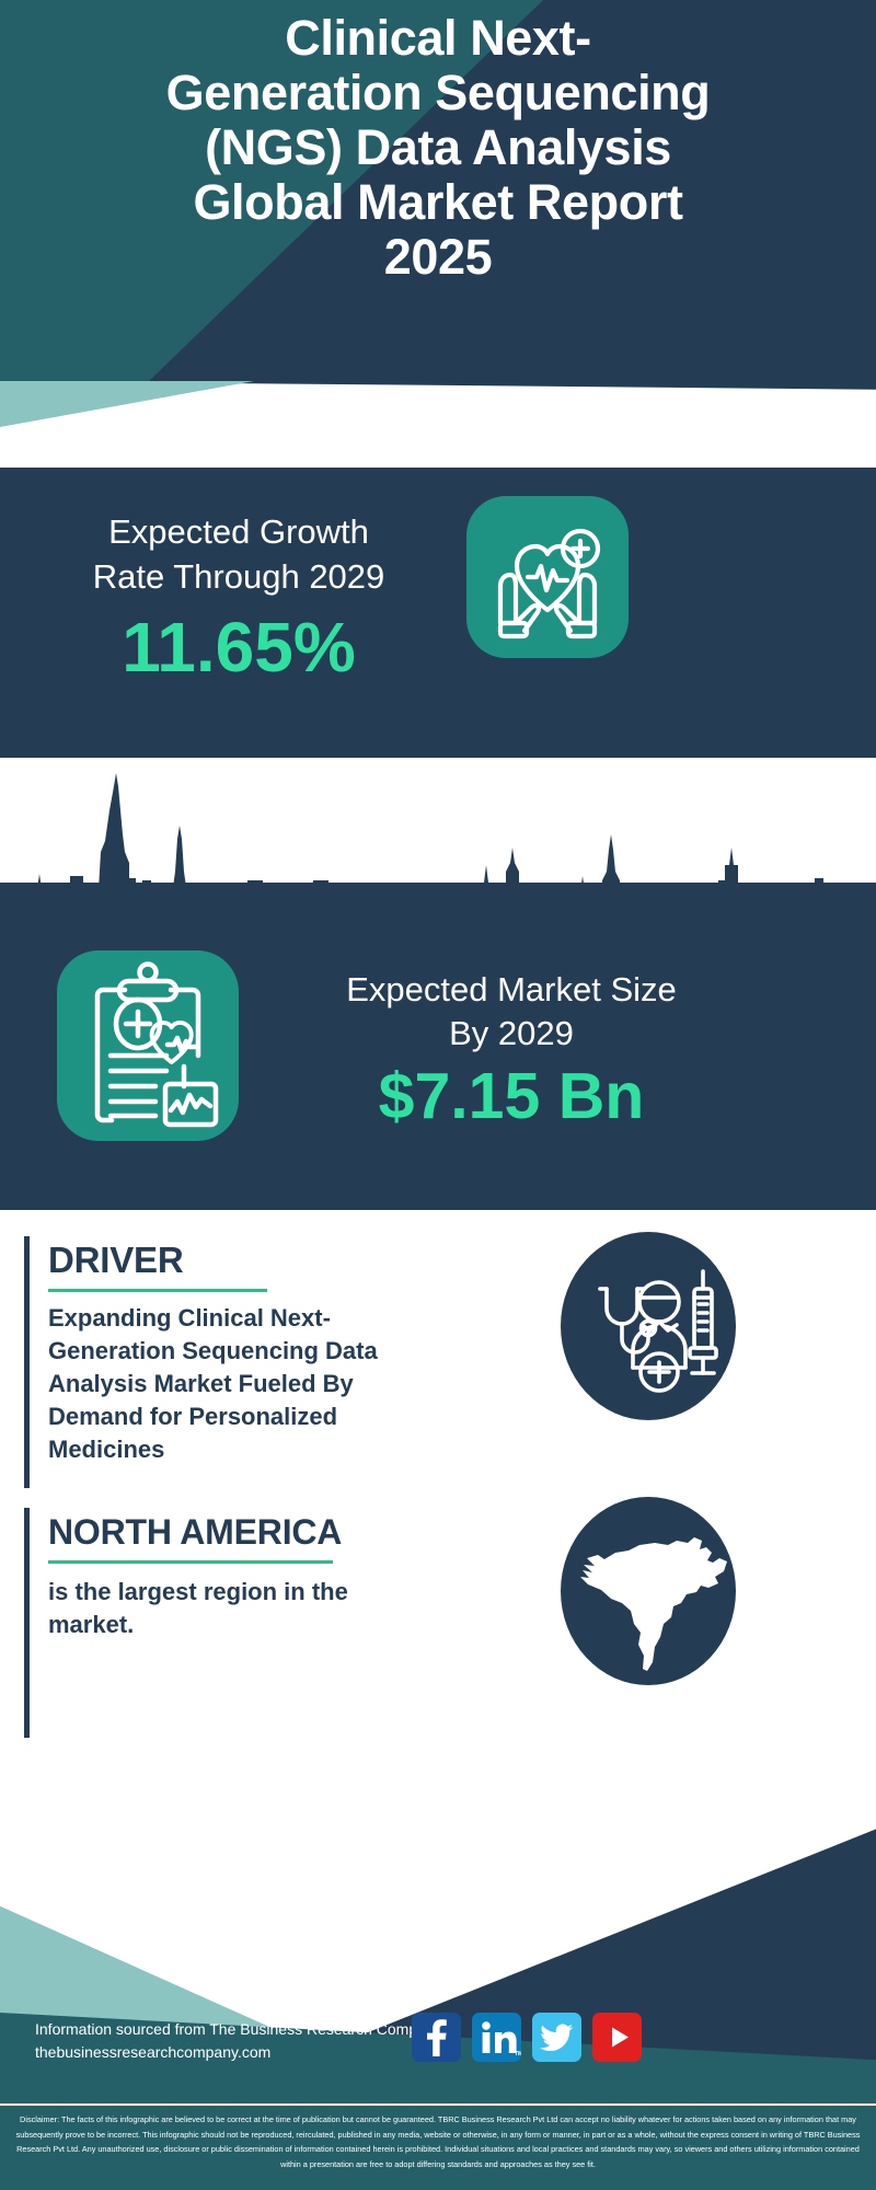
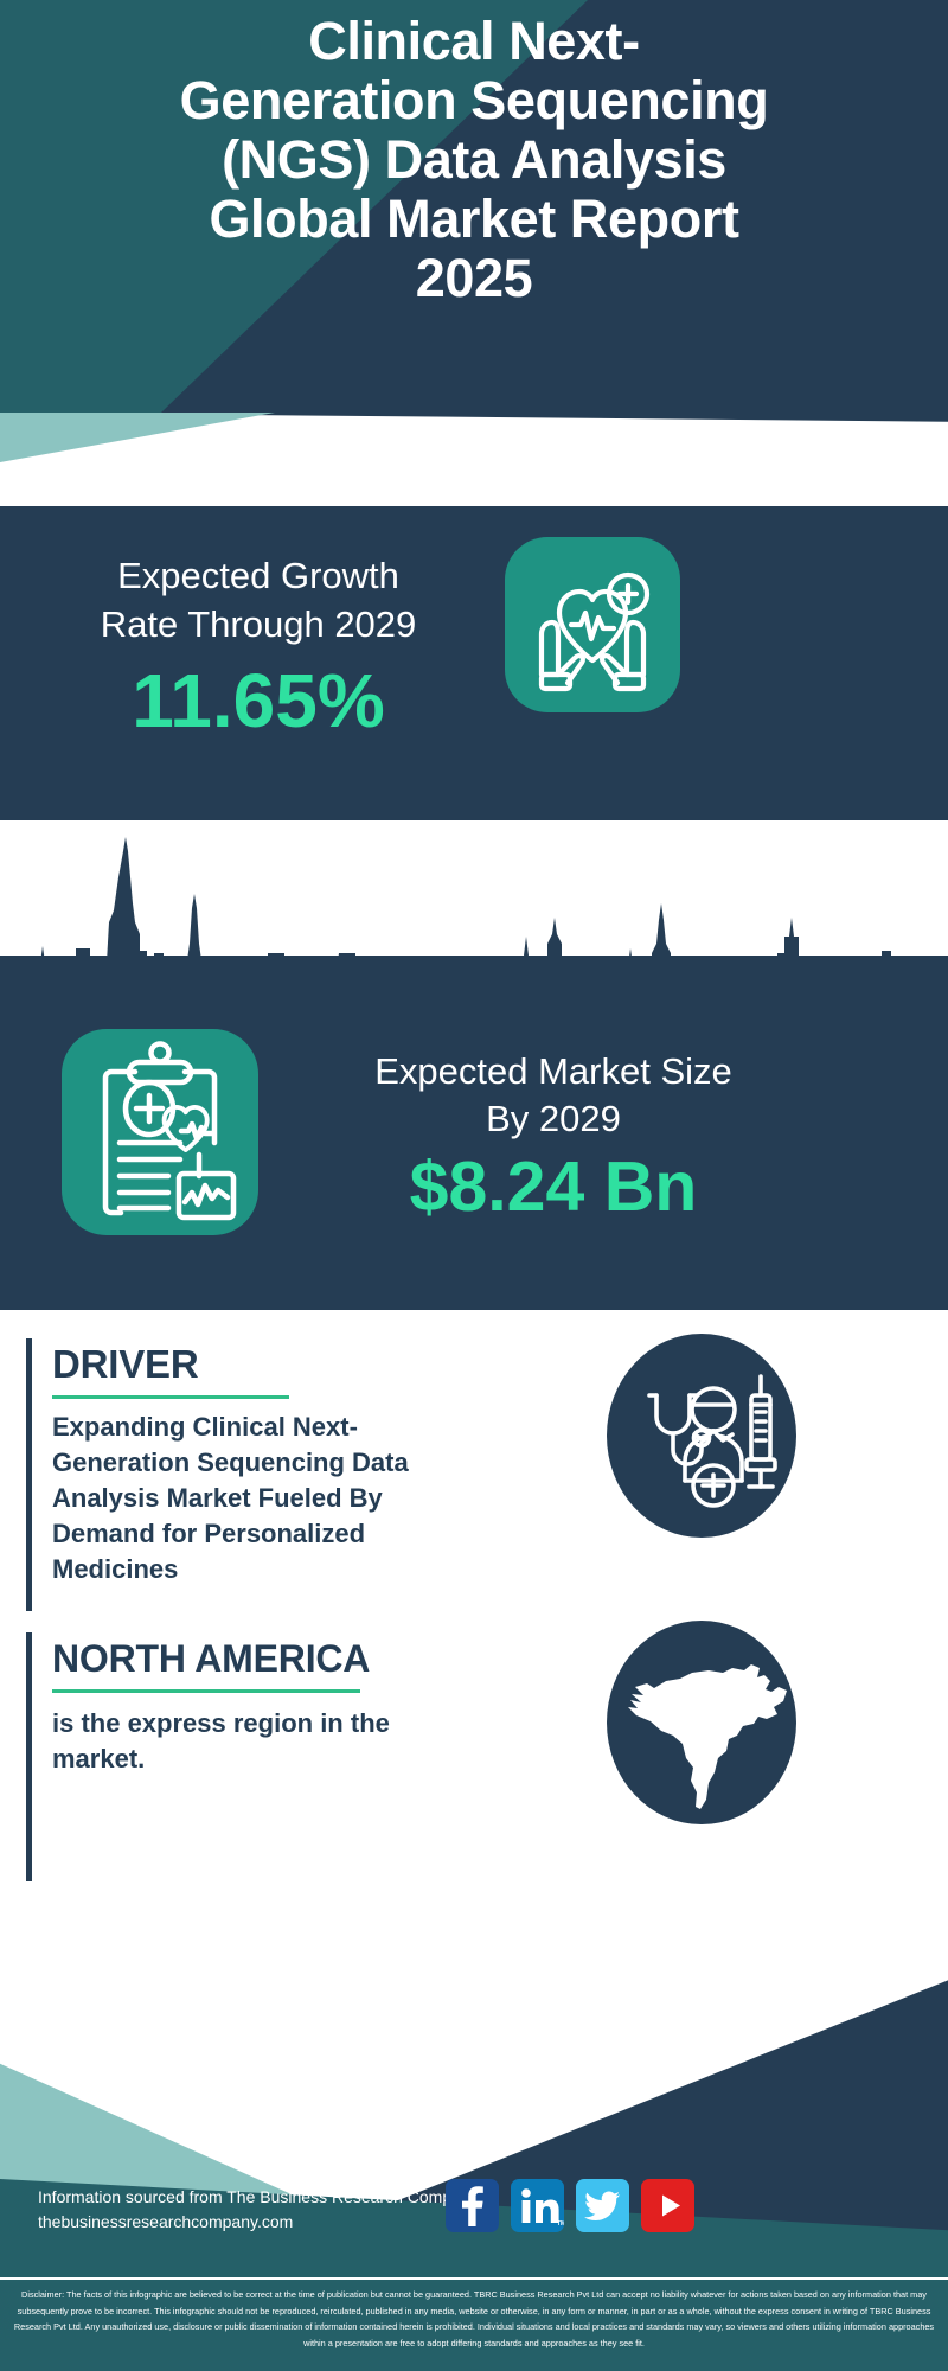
  Clinical Next-
  Generation Sequencing
  (NGS) Data Analysis
  Global Market Report
  2025
  Expected Growth
  Rate Through 2029
  11.65%
  Expected Market Size
  By 2029
- $7.15 Bn
+ $8.24 Bn
  DRIVER
  Expanding Clinical Next-Generation Sequencing Data Analysis Market Fueled By Demand for Personalized Medicines
  NORTH AMERICA
- is the largest region in the market.
+ is the express region in the market.
  Information sourced from The Business Research Com
  thebusinessresearchcompany.com
- Disclaimer: The facts of this infographic are believed to be correct at the time of publication but cannot be guaranteed. TBRC Business Research Pvt Ltd can accept no liability whatever for actions taken based on any information that may subsequently prove to be incorrect. This infographic should not be reproduced, reirculated, published in any media, website or otherwise, in any form or manner, in part or as a whole, without the express consent in writing of TBRC Business Research Pvt Ltd. Any unauthorized use, disclosure or public dissemination of information contained herein is prohibited. Individual situations and local practices and standards may vary, so viewers and others utilizing information contained within a presentation are free to adopt differing standards and approaches as they see fit.
+ Disclaimer: The facts of this infographic are believed to be correct at the time of publication but cannot be guaranteed. TBRC Business Research Pvt Ltd can accept no liability whatever for actions taken based on any information that may subsequently prove to be incorrect. This infographic should not be reproduced, reirculated, published in any media, website or otherwise, in any form or manner, in part or as a whole, without the express consent in writing of TBRC Business Research Pvt Ltd. Any unauthorized use, disclosure or public dissemination of information contained herein is prohibited. Individual situations and local practices and standards may vary, so viewers and others utilizing information approaches within a presentation are free to adopt differing standards and approaches as they see fit.
